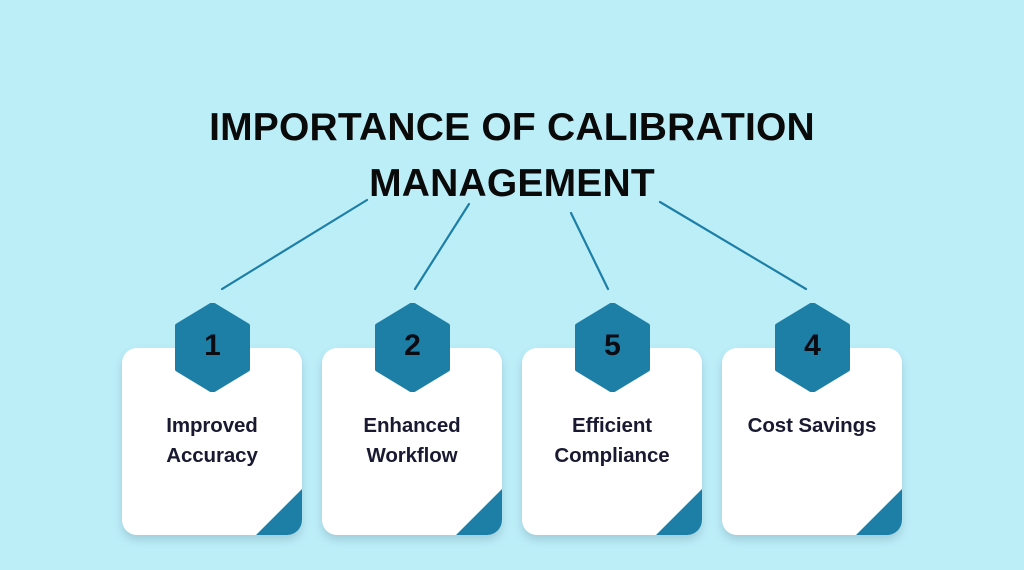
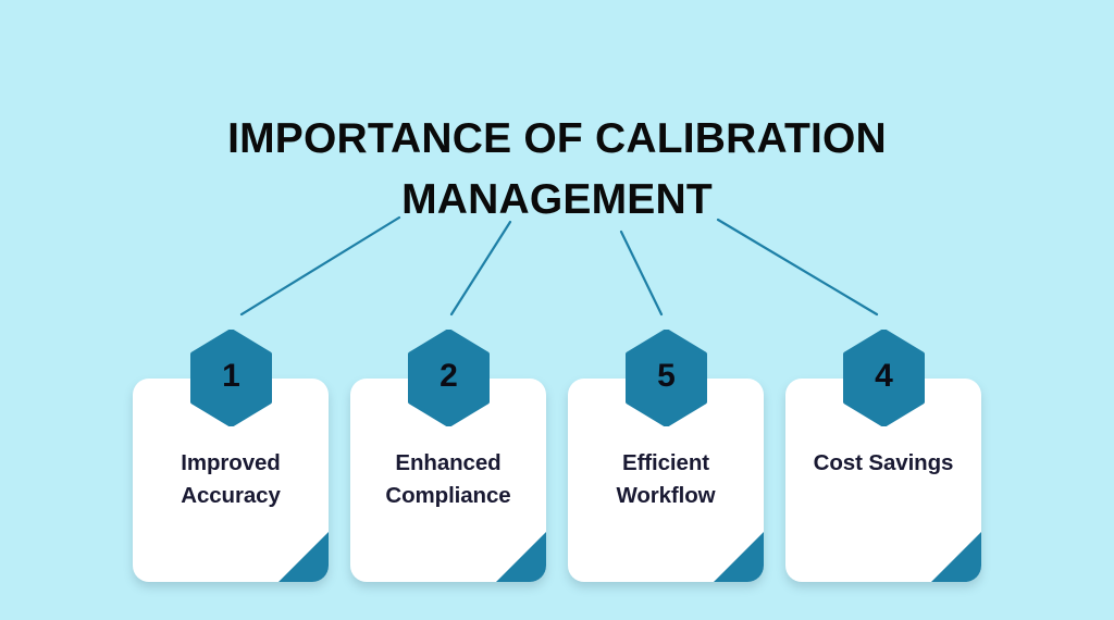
  IMPORTANCE OF CALIBRATION
  MANAGEMENT
  Improved
  Accuracy
  1
  Enhanced
- Workflow
+ Compliance
  2
  Efficient
- Compliance
+ Workflow
  5
  Cost Savings
  4
